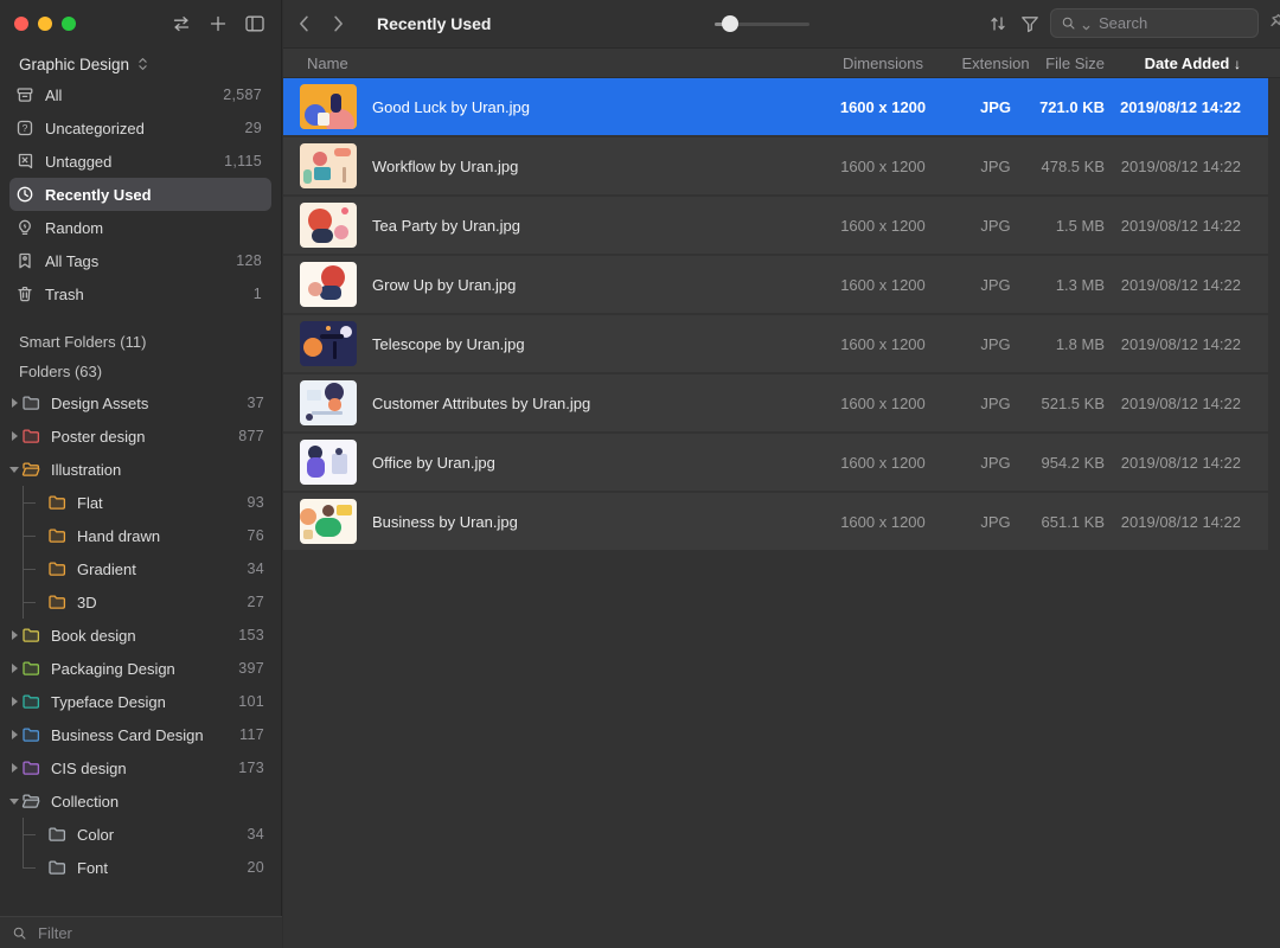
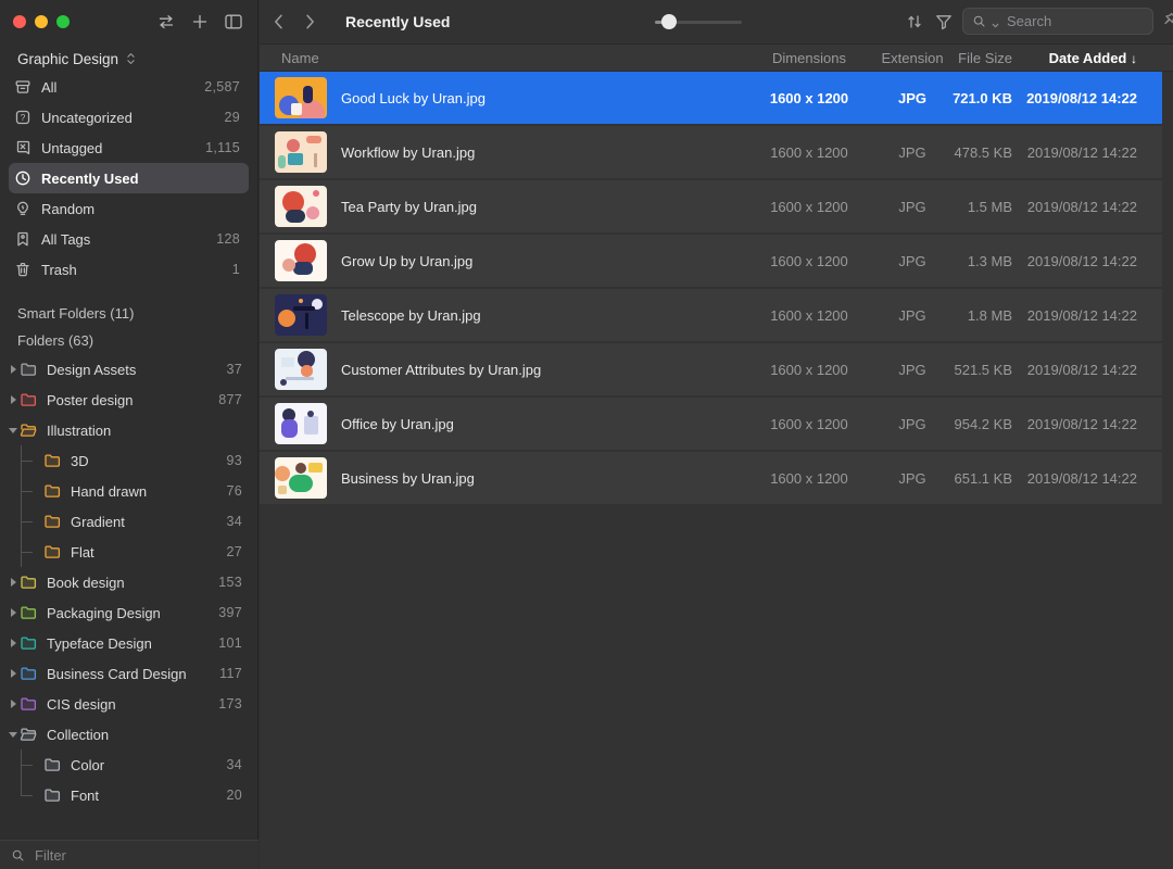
  Graphic Design
  All
  2,587
  ?
  Uncategorized
  29
  Untagged
  1,115
  Recently Used
  Random
  All Tags
  128
  Trash
  1
  Smart Folders (11)
  Folders (63)
  Design Assets
  37
  Poster design
  877
  Illustration
- Flat
+ 3D
  93
  Hand drawn
  76
  Gradient
  34
- 3D
+ Flat
  27
  Book design
  153
  Packaging Design
  397
  Typeface Design
  101
  Business Card Design
  117
  CIS design
  173
  Collection
  Color
  34
  Font
  20
  Filter
  Recently Used
  Search
  Name
  Dimensions
  Extension
  File Size
  Date Added ↓
  Good Luck by Uran.jpg
  1600 x 1200
  JPG
  721.0 KB
  2019/08/12 14:22
  Workflow by Uran.jpg
  1600 x 1200
  JPG
  478.5 KB
  2019/08/12 14:22
  Tea Party by Uran.jpg
  1600 x 1200
  JPG
  1.5 MB
  2019/08/12 14:22
  Grow Up by Uran.jpg
  1600 x 1200
  JPG
  1.3 MB
  2019/08/12 14:22
  Telescope by Uran.jpg
  1600 x 1200
  JPG
  1.8 MB
  2019/08/12 14:22
  Customer Attributes by Uran.jpg
  1600 x 1200
  JPG
  521.5 KB
  2019/08/12 14:22
  Office by Uran.jpg
  1600 x 1200
  JPG
  954.2 KB
  2019/08/12 14:22
  Business by Uran.jpg
  1600 x 1200
  JPG
  651.1 KB
  2019/08/12 14:22
